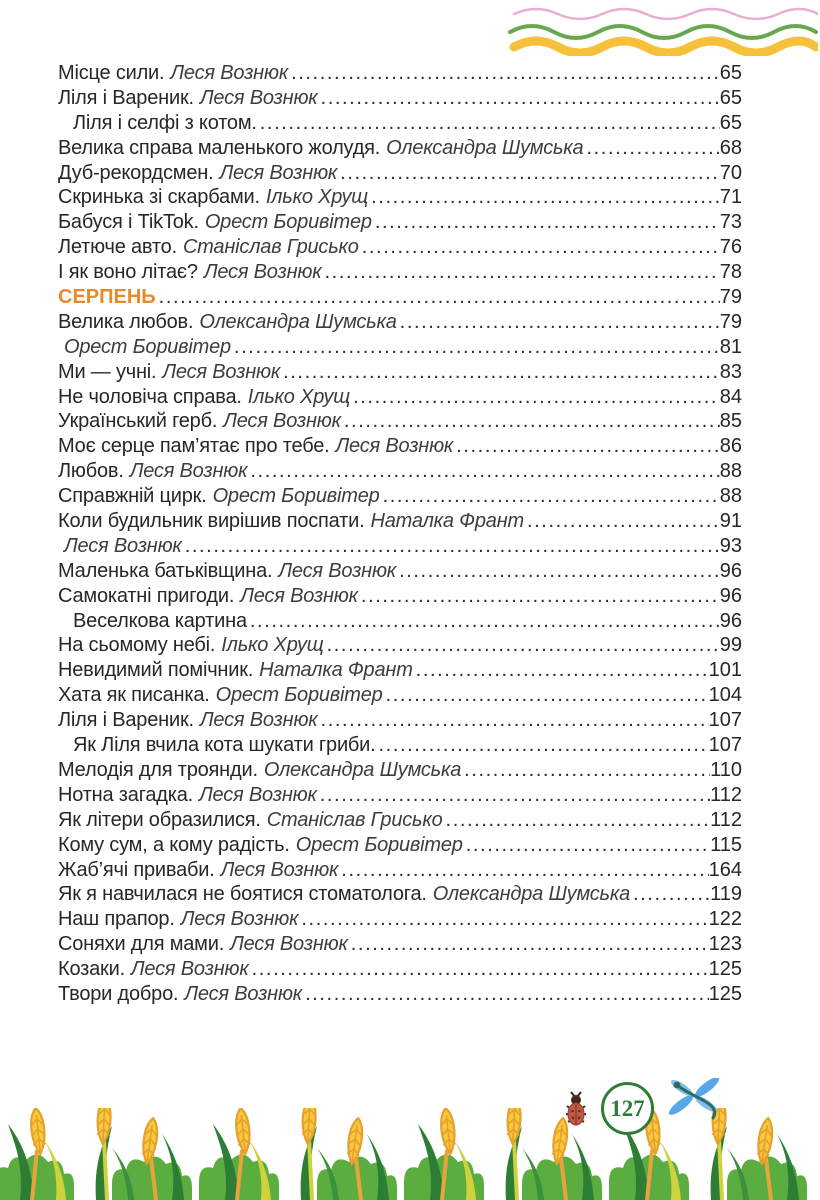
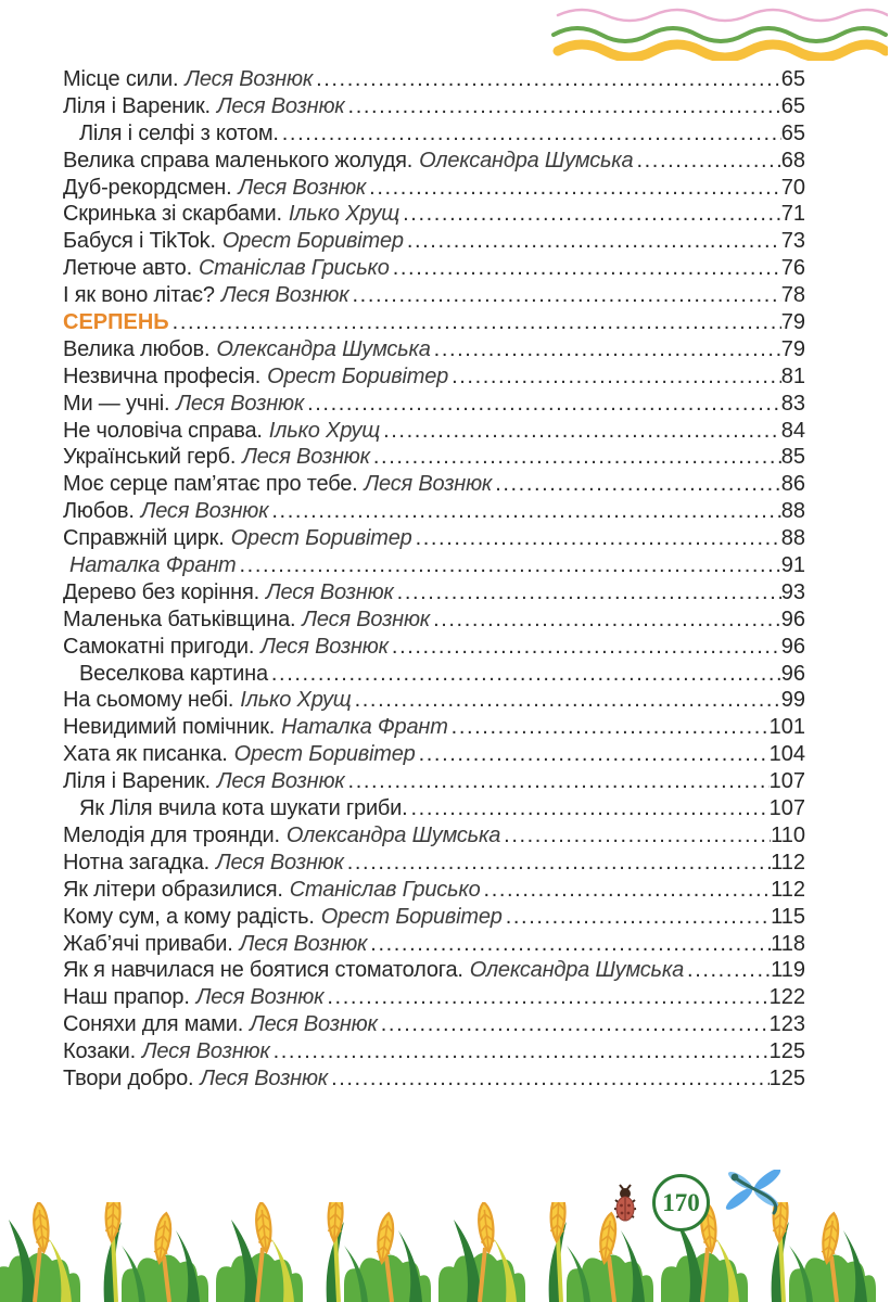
  Місце сили.
  Леся Вознюк
  65
  Ліля і Вареник.
  Леся Вознюк
  65
  Ліля і селфі з котом.
  65
  Велика справа маленького жолудя.
  Олександра Шумська
  68
  Дуб-рекордсмен.
  Леся Вознюк
  70
  Скринька зі скарбами.
  Ілько Хрущ
  71
  Бабуся і TikTok.
  Орест Боривітер
  73
  Летюче авто.
  Станіслав Грисько
  76
  І як воно літає?
  Леся Вознюк
  78
  СЕРПЕНЬ
  79
  Велика любов.
  Олександра Шумська
  79
+ Незвична професія.
  Орест Боривітер
  81
  Ми — учні.
  Леся Вознюк
  83
  Не чоловіча справа.
  Ілько Хрущ
  84
  Український герб.
  Леся Вознюк
  85
  Моє серце пам’ятає про тебе.
  Леся Вознюк
  86
  Любов.
  Леся Вознюк
  88
  Справжній цирк.
  Орест Боривітер
  88
- Коли будильник вирішив поспати.
  Наталка Франт
  91
+ Дерево без коріння.
  Леся Вознюк
  93
  Маленька батьківщина.
  Леся Вознюк
  96
  Самокатні пригоди.
  Леся Вознюк
  96
  Веселкова картина
  96
  На сьомому небі.
  Ілько Хрущ
  99
  Невидимий помічник.
  Наталка Франт
  101
  Хата як писанка.
  Орест Боривітер
  104
  Ліля і Вареник.
  Леся Вознюк
  107
  Як Ліля вчила кота шукати гриби.
  107
  Мелодія для троянди.
  Олександра Шумська
  110
  Нотна загадка.
  Леся Вознюк
  112
  Як літери образилися.
  Станіслав Грисько
  112
  Кому сум, а кому радість.
  Орест Боривітер
  115
  Жаб’ячі приваби.
  Леся Вознюк
- 164
+ 118
  Як я навчилася не боятися стоматолога.
  Олександра Шумська
  119
  Наш прапор.
  Леся Вознюк
  122
  Соняхи для мами.
  Леся Вознюк
  123
  Козаки.
  Леся Вознюк
  125
  Твори добро.
  Леся Вознюк
  125
- 127
+ 170
